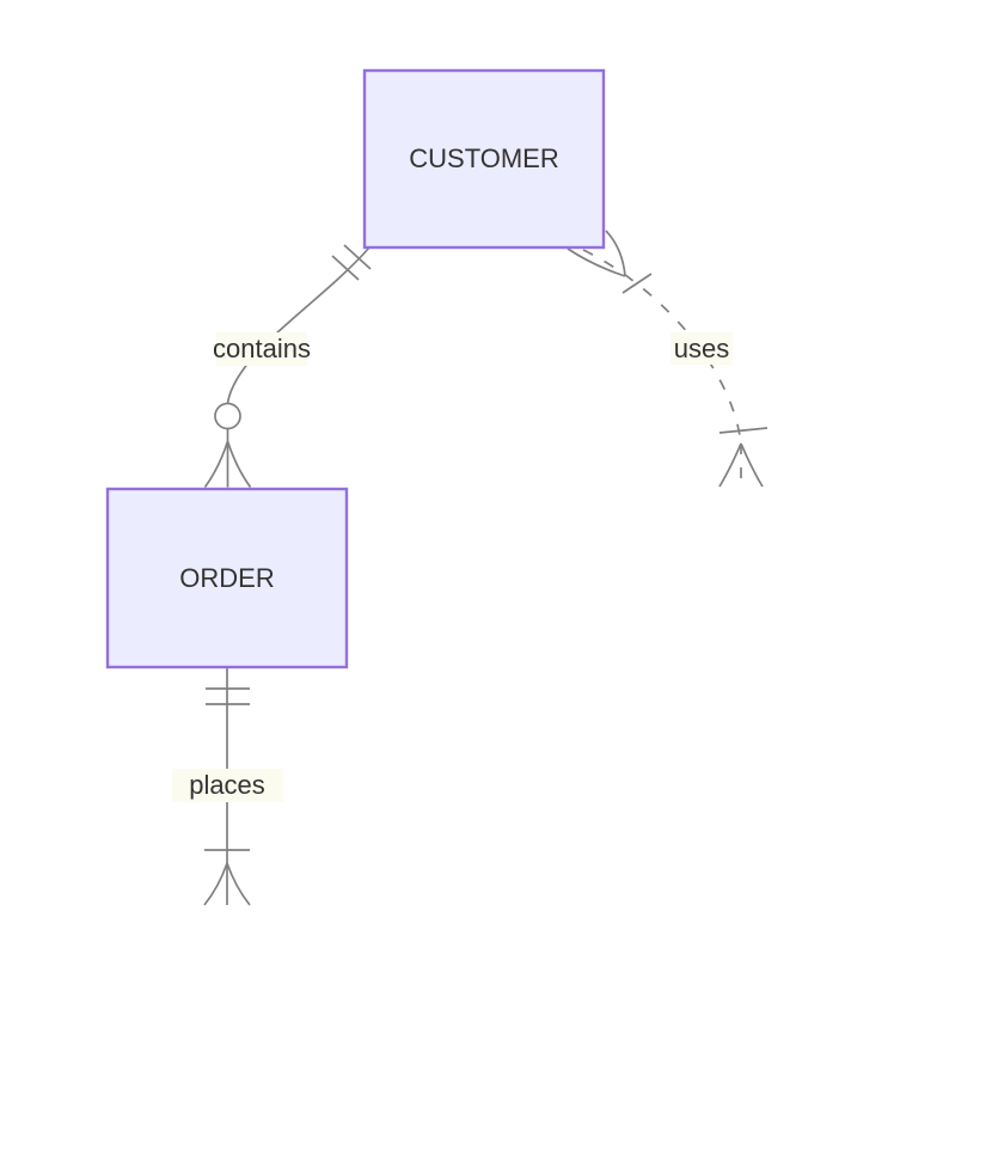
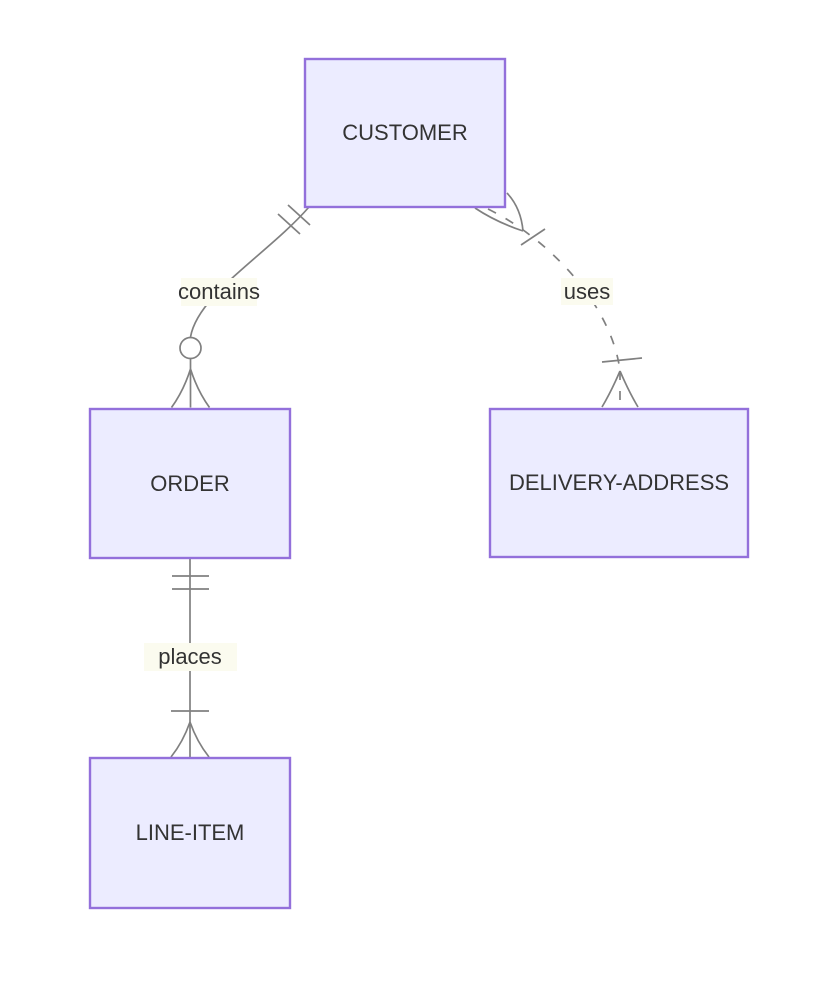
  contains
  uses
  places
  CUSTOMER
  ORDER
+ DELIVERY-ADDRESS
+ LINE-ITEM
